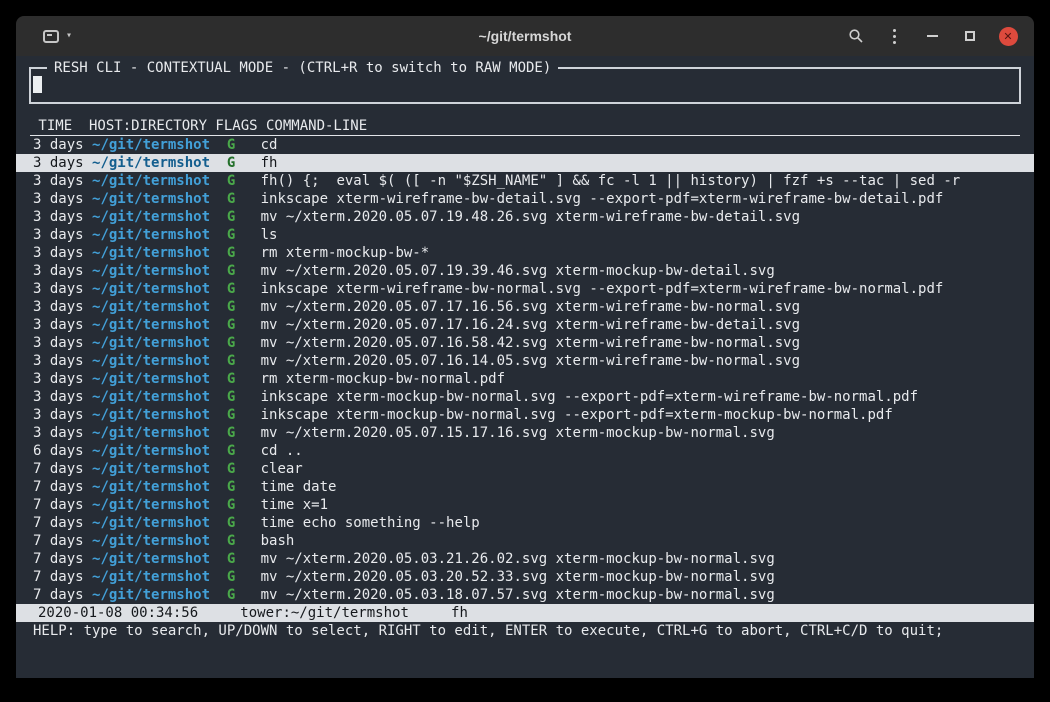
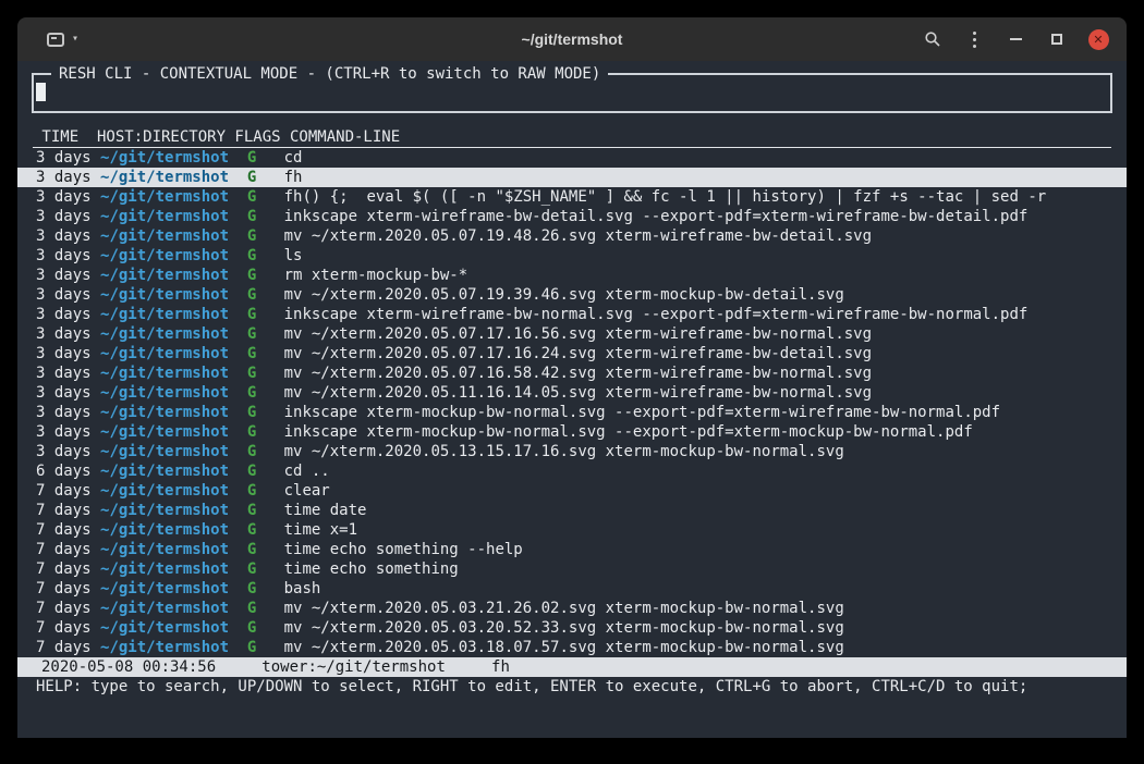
  ▾
  ~/git/termshot
  ✕
  RESH CLI - CONTEXTUAL MODE - (CTRL+R to switch to RAW MODE)
  TIME HOST:DIRECTORY FLAGS COMMAND-LINE
  3 days ~/git/termshot G cd
  3 days ~/git/termshot G fh
  3 days ~/git/termshot G fh() {; eval $( ([ -n "$ZSH_NAME" ] && fc -l 1 || history) | fzf +s --tac | sed -r
  3 days ~/git/termshot G inkscape xterm-wireframe-bw-detail.svg --export-pdf=xterm-wireframe-bw-detail.pdf
  3 days ~/git/termshot G mv ~/xterm.2020.05.07.19.48.26.svg xterm-wireframe-bw-detail.svg
  3 days ~/git/termshot G ls
  3 days ~/git/termshot G rm xterm-mockup-bw-*
  3 days ~/git/termshot G mv ~/xterm.2020.05.07.19.39.46.svg xterm-mockup-bw-detail.svg
  3 days ~/git/termshot G inkscape xterm-wireframe-bw-normal.svg --export-pdf=xterm-wireframe-bw-normal.pdf
  3 days ~/git/termshot G mv ~/xterm.2020.05.07.17.16.56.svg xterm-wireframe-bw-normal.svg
  3 days ~/git/termshot G mv ~/xterm.2020.05.07.17.16.24.svg xterm-wireframe-bw-detail.svg
  3 days ~/git/termshot G mv ~/xterm.2020.05.07.16.58.42.svg xterm-wireframe-bw-normal.svg
- 3 days ~/git/termshot G mv ~/xterm.2020.05.07.16.14.05.svg xterm-wireframe-bw-normal.svg
+ 3 days ~/git/termshot G mv ~/xterm.2020.05.11.16.14.05.svg xterm-wireframe-bw-normal.svg
- 3 days ~/git/termshot G rm xterm-mockup-bw-normal.pdf
  3 days ~/git/termshot G inkscape xterm-mockup-bw-normal.svg --export-pdf=xterm-wireframe-bw-normal.pdf
  3 days ~/git/termshot G inkscape xterm-mockup-bw-normal.svg --export-pdf=xterm-mockup-bw-normal.pdf
- 3 days ~/git/termshot G mv ~/xterm.2020.05.07.15.17.16.svg xterm-mockup-bw-normal.svg
+ 3 days ~/git/termshot G mv ~/xterm.2020.05.13.15.17.16.svg xterm-mockup-bw-normal.svg
  6 days ~/git/termshot G cd ..
  7 days ~/git/termshot G clear
  7 days ~/git/termshot G time date
  7 days ~/git/termshot G time x=1
  7 days ~/git/termshot G time echo something --help
+ 7 days ~/git/termshot G time echo something
  7 days ~/git/termshot G bash
  7 days ~/git/termshot G mv ~/xterm.2020.05.03.21.26.02.svg xterm-mockup-bw-normal.svg
  7 days ~/git/termshot G mv ~/xterm.2020.05.03.20.52.33.svg xterm-mockup-bw-normal.svg
  7 days ~/git/termshot G mv ~/xterm.2020.05.03.18.07.57.svg xterm-mockup-bw-normal.svg
- 2020-01-08 00:34:56 tower:~/git/termshot fh
+ 2020-05-08 00:34:56 tower:~/git/termshot fh
  HELP: type to search, UP/DOWN to select, RIGHT to edit, ENTER to execute, CTRL+G to abort, CTRL+C/D to quit;
